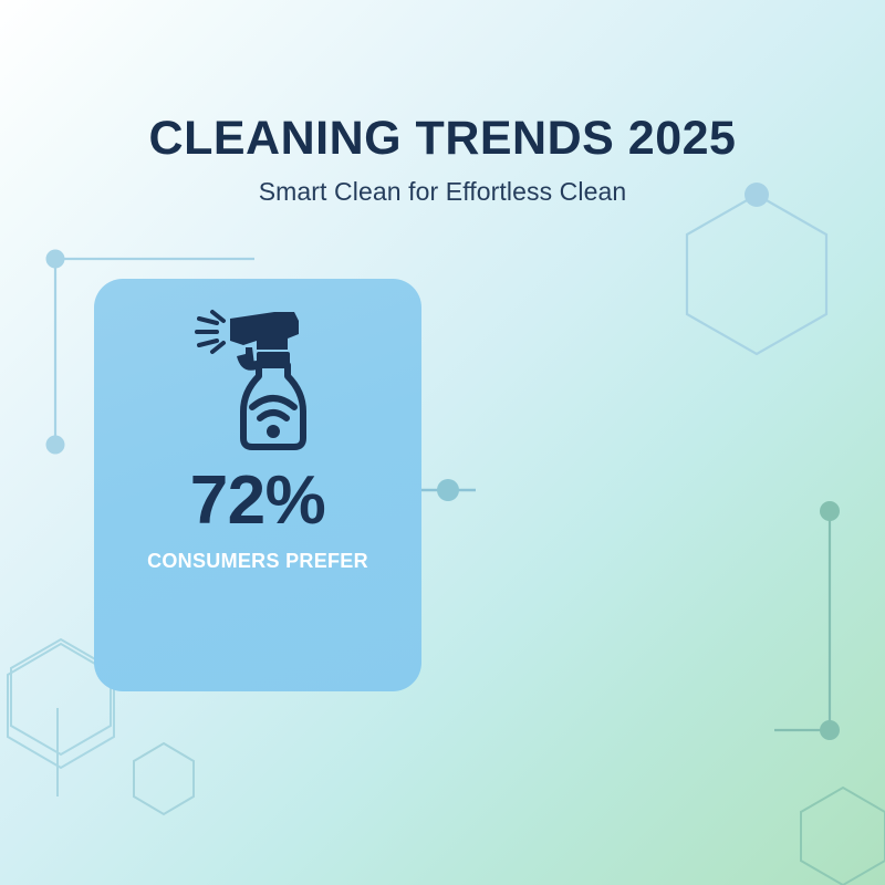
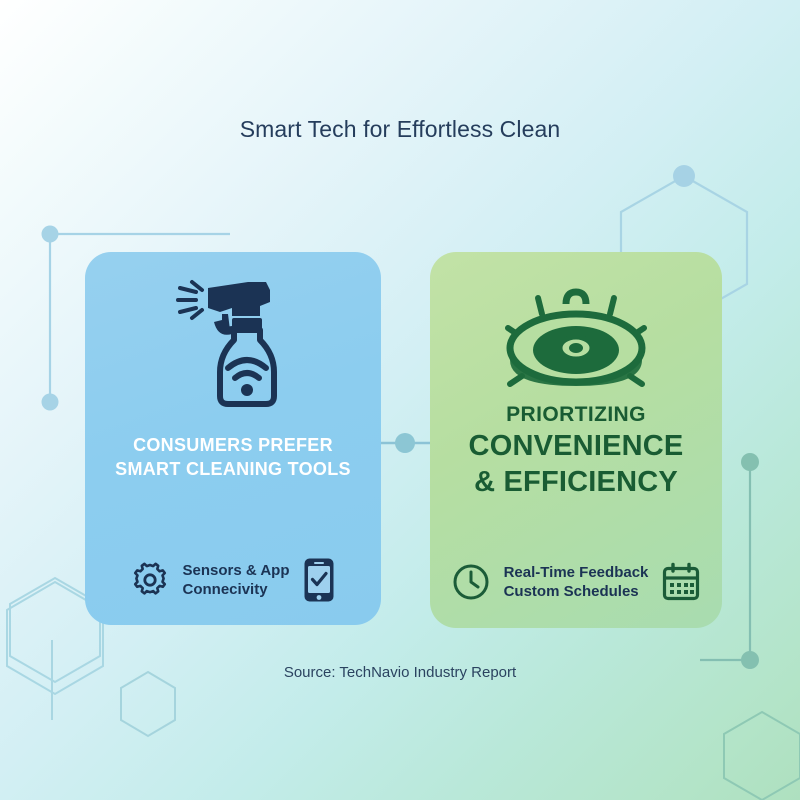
- CLEANING TRENDS 2025
- Smart Clean for Effortless Clean
+ Smart Tech for Effortless Clean
- 72%
  CONSUMERS PREFER
+ SMART CLEANING TOOLS
+ Sensors & App
+ Connecivity
+ PRIORTIZING
+ CONVENIENCE
+ & EFFICIENCY
+ Real-Time Feedback
+ Custom Schedules
+ Source: TechNavio Industry Report
